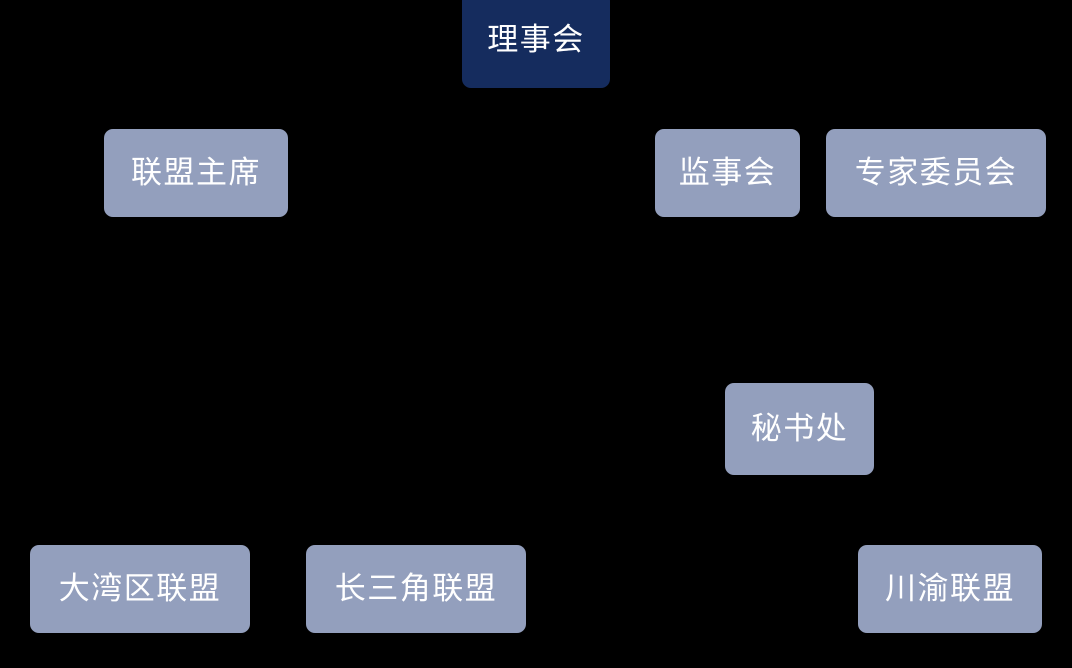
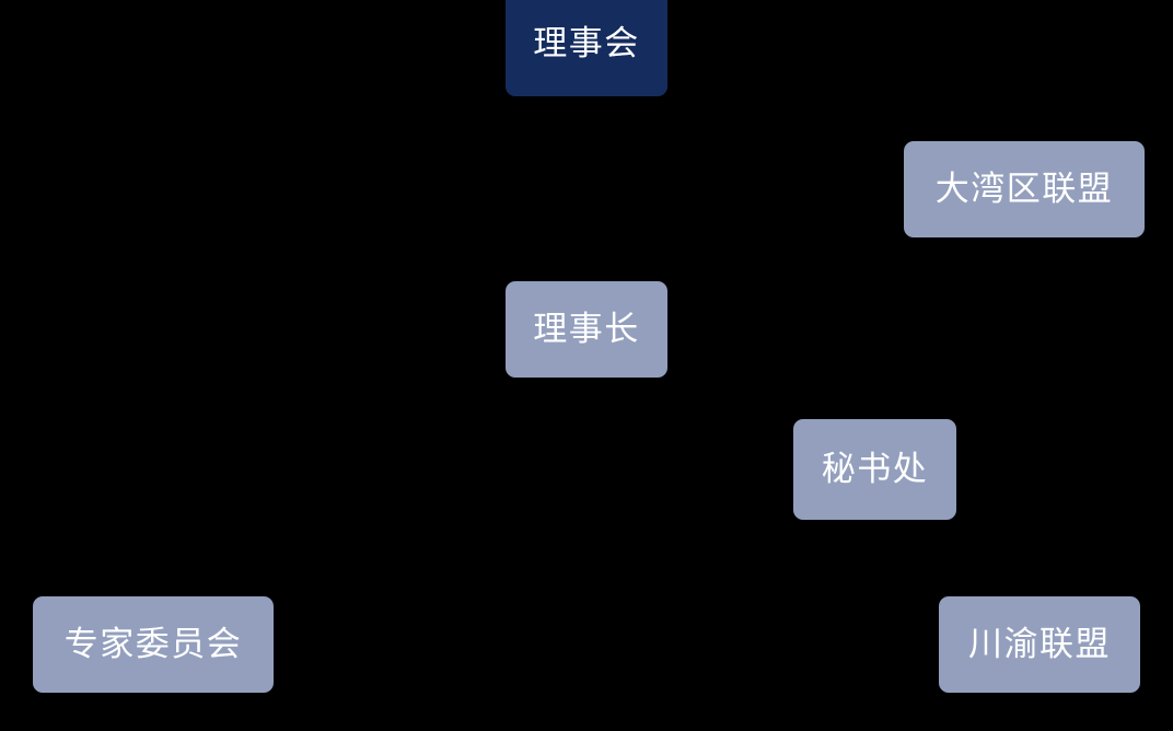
  理事会
- 联盟主席
- 监事会
- 专家委员会
+ 大湾区联盟
+ 理事长
  秘书处
- 大湾区联盟
+ 专家委员会
- 长三角联盟
  川渝联盟
